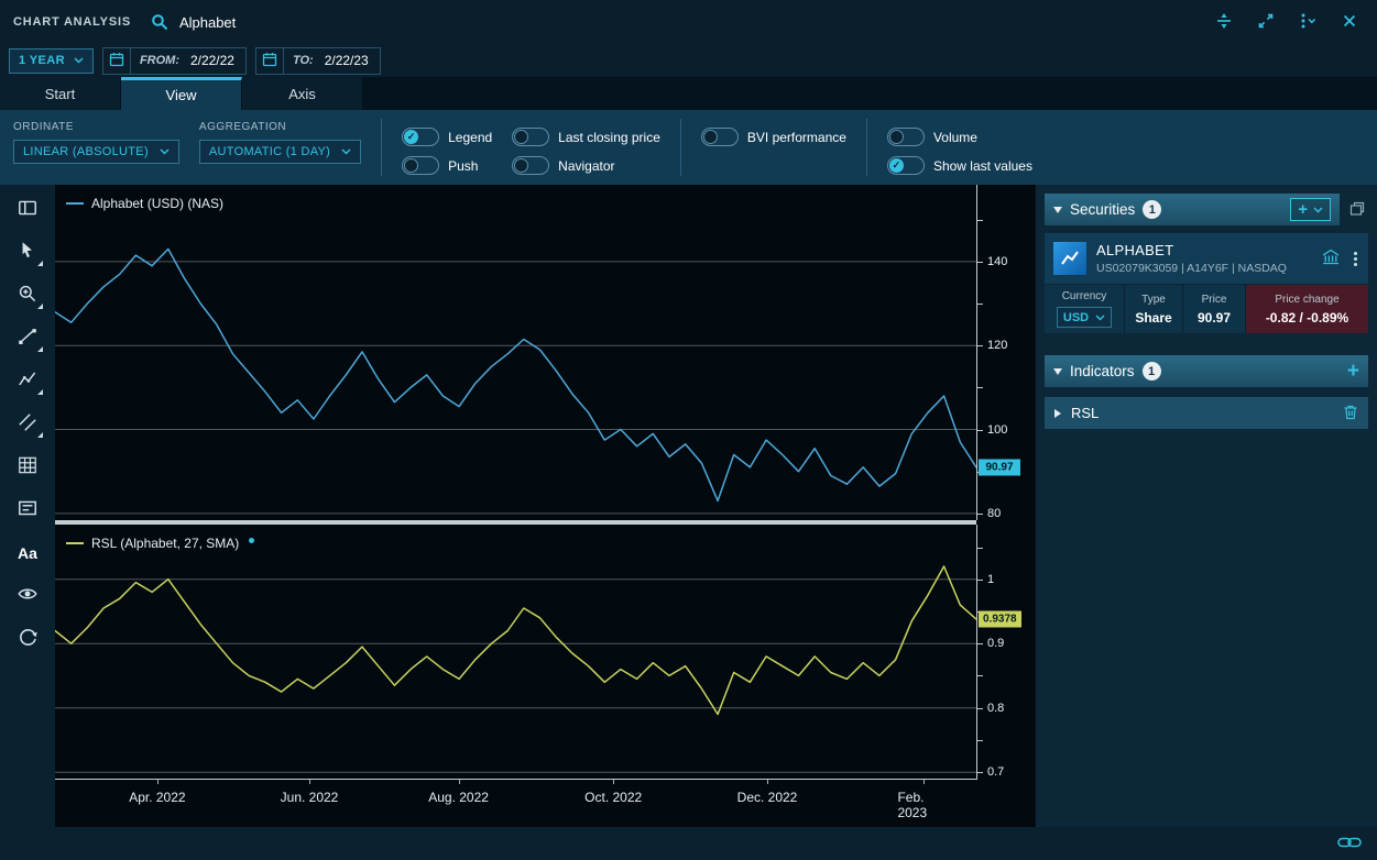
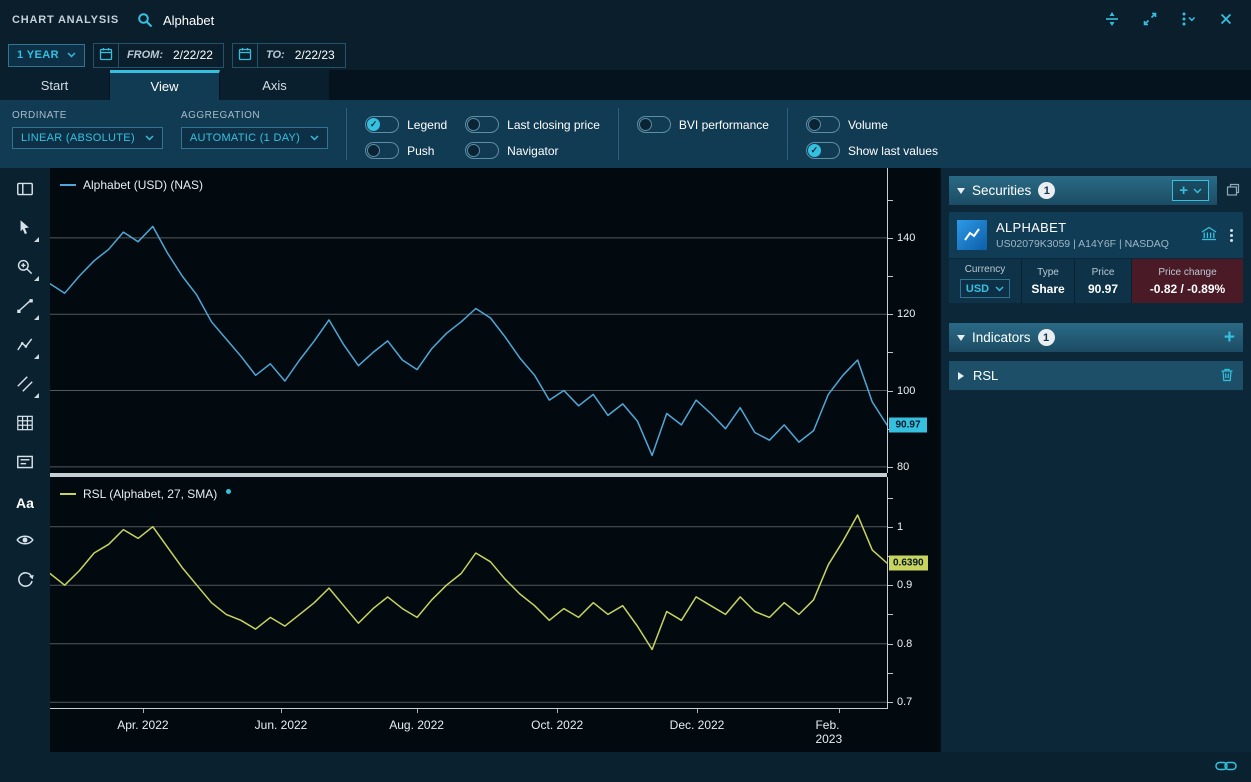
  CHART ANALYSIS
  Alphabet
  1 YEAR
  FROM:
  2/22/22
  TO:
  2/22/23
  Start
  View
  Axis
  ORDINATE
  LINEAR (ABSOLUTE)
  AGGREGATION
  AUTOMATIC (1 DAY)
  Legend
  Push
  Last closing price
  Navigator
  BVI performance
  Volume
  Show last values
  Aa
  Alphabet (USD) (NAS)
  140
  120
  100
  80
  90.97
  RSL (Alphabet, 27, SMA)
  1
  0.9
  0.8
  0.7
- 0.9378
+ 0.6390
  Apr. 2022
  Jun. 2022
  Aug. 2022
  Oct. 2022
  Dec. 2022
  Feb. 2023
  Securities
  1
  +
  ALPHABET
  US02079K3059 | A14Y6F | NASDAQ
  Currency
  USD
  Type
  Share
  Price
  90.97
  Price change
  -0.82 / -0.89%
  Indicators
  1
  +
  RSL
